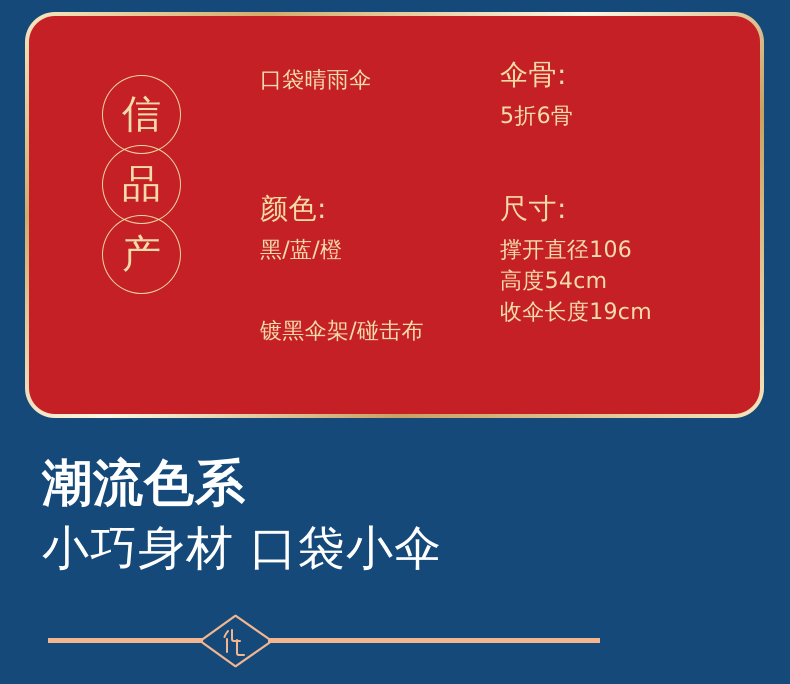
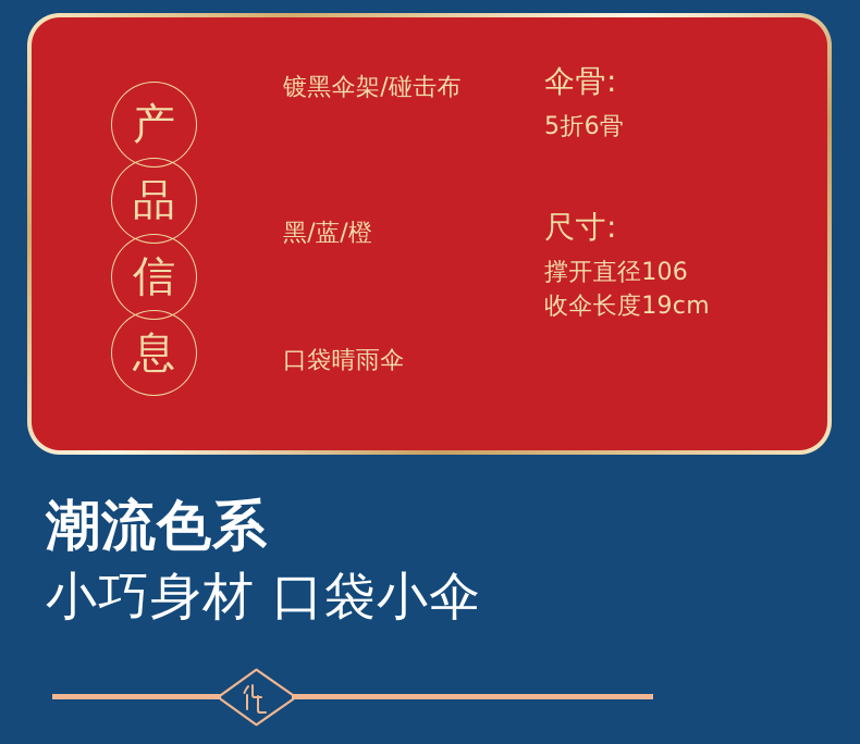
- 信
+ 产
  品
- 产
+ 信
+ 息
- 口袋晴雨伞
+ 镀黑伞架/碰击布
- 颜色:
  黑/蓝/橙
- 镀黑伞架/碰击布
+ 口袋晴雨伞
  伞骨:
  5折6骨
  尺寸:
  撑开直径106
- 高度54cm
  收伞长度19cm
  潮流色系
  小巧身材 口袋小伞
